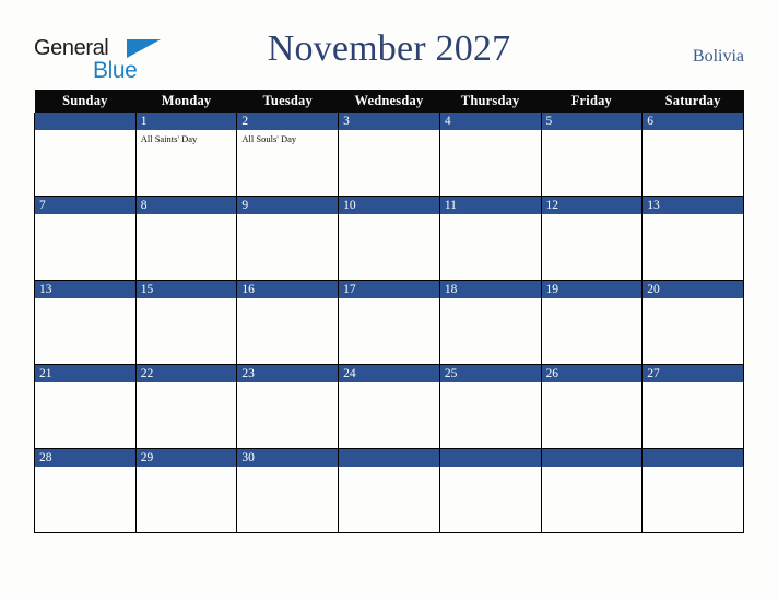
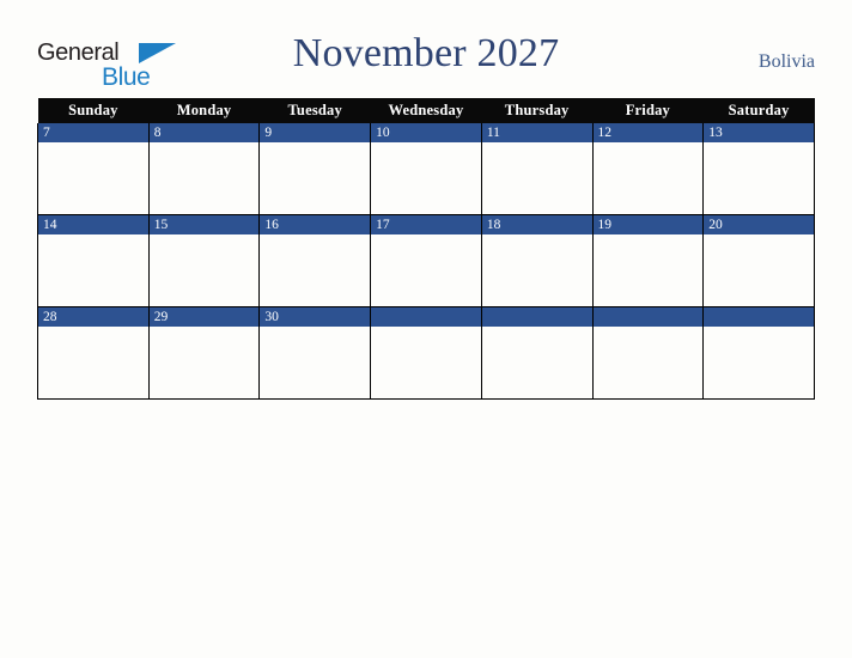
  General
  Blue
  November 2027
  Bolivia
  Sunday	Monday	Tuesday	Wednesday	Thursday	Friday	Saturday
- 	1All Saints' Day	2All Souls' Day	3	4	5	6
  7	8	9	10	11	12	13
- 13	15	16	17	18	19	20
+ 14	15	16	17	18	19	20
- 21	22	23	24	25	26	27
  28	29	30
